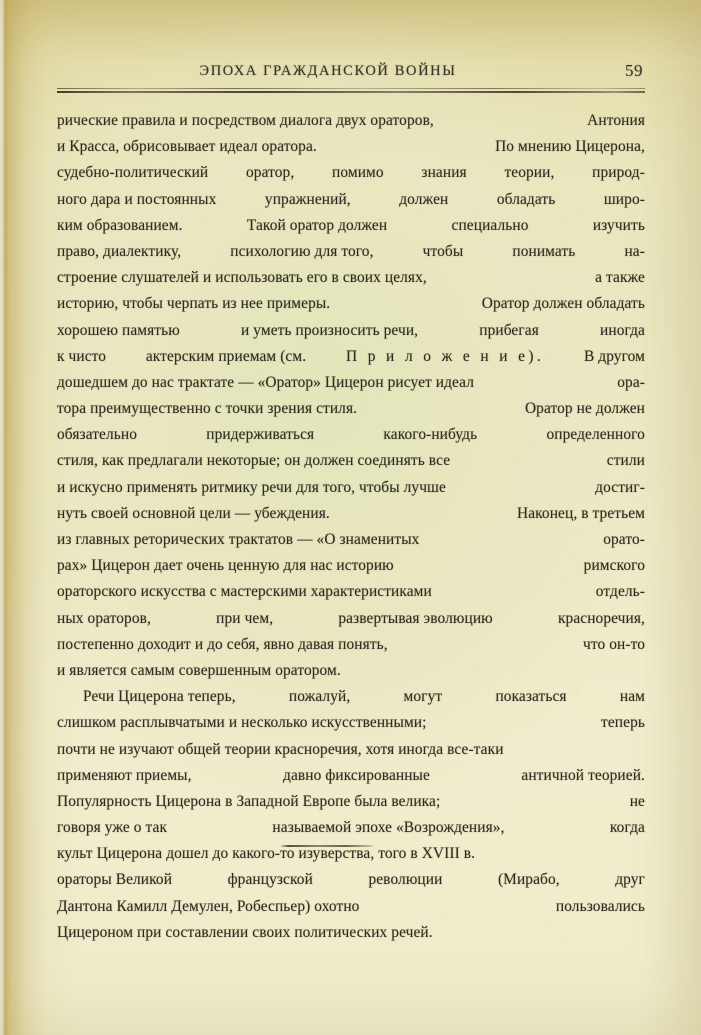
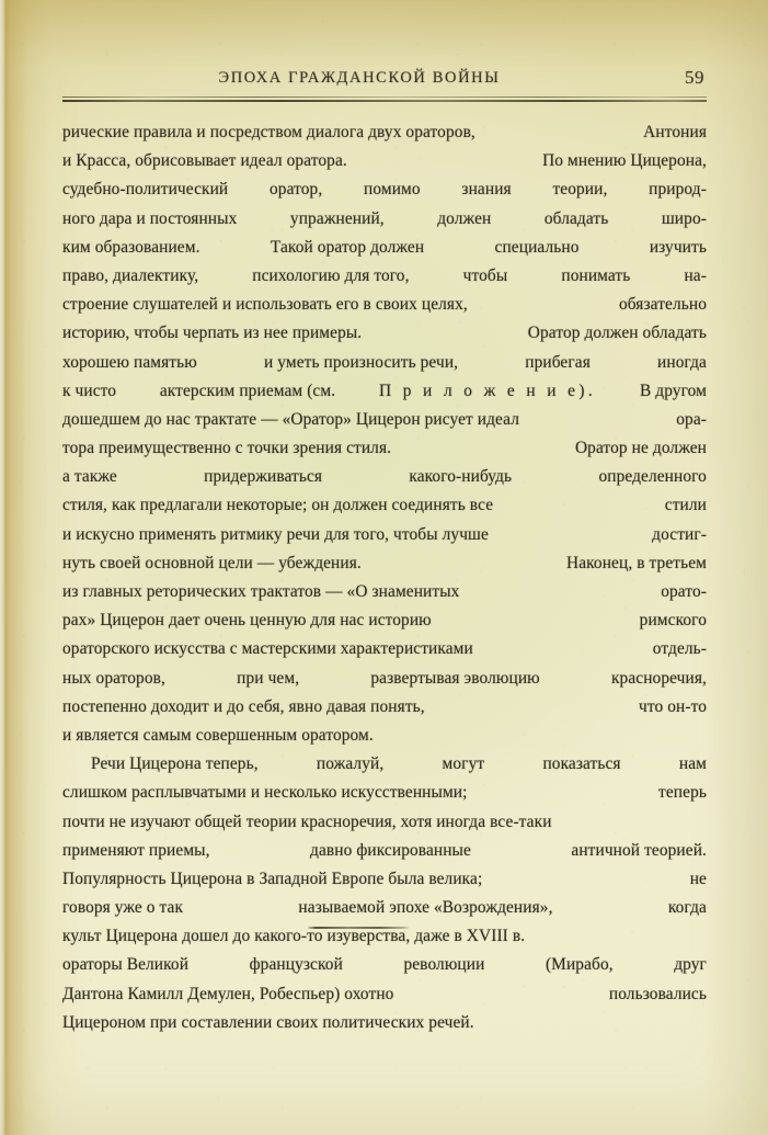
  ЭПОХА ГРАЖДАНСКОЙ ВОЙНЫ
  59
  рические правила и посредством диалога двух ораторов,
  Антония
  и Красса, обрисовывает идеал оратора.
  По мнению Цицерона,
  судебно-политический
  оратор,
  помимо
  знания
  теории,
  природ-
  ного дара и постоянных
  упражнений,
  должен
  обладать
  широ-
  ким образованием.
  Такой оратор должен
  специально
  изучить
  право, диалектику,
  психологию для того,
  чтобы
  понимать
  на-
  строение слушателей и использовать его в своих целях,
- а также
+ обязательно
  историю, чтобы черпать из нее примеры.
  Оратор должен обладать
  хорошею памятью
  и уметь произносить речи,
  прибегая
  иногда
  к чисто
  актерским приемам (см.
  П р и л о ж е н и е).
  В другом
  дошедшем до нас трактате — «Оратор» Цицерон рисует идеал
  ора-
  тора преимущественно с точки зрения стиля.
  Оратор не должен
- обязательно
+ а также
  придерживаться
  какого-нибудь
  определенного
  стиля, как предлагали некоторые; он должен соединять все
  стили
  и искусно применять ритмику речи для того, чтобы лучше
  достиг-
  нуть своей основной цели — убеждения.
  Наконец, в третьем
  из главных реторических трактатов — «О знаменитых
  орато-
  рах» Цицерон дает очень ценную для нас историю
  римского
  ораторского искусства с мастерскими характеристиками
  отдель-
  ных ораторов,
  при чем,
  развертывая эволюцию
  красноречия,
  постепенно доходит и до себя, явно давая понять,
  что он-то
  и является самым совершенным оратором.
  Речи Цицерона теперь,
  пожалуй,
  могут
  показаться
  нам
  слишком расплывчатыми и несколько искусственными;
  теперь
  почти не изучают общей теории красноречия, хотя иногда все-таки
  применяют приемы,
  давно фиксированные
  античной теорией.
  Популярность Цицерона в Западной Европе была велика;
  не
  говоря уже о так
  называемой эпохе «Возрождения»,
  когда
- культ Цицерона дошел до какого-то изуверства, того в XVIII в.
+ культ Цицерона дошел до какого-то изуверства, даже в XVIII в.
  ораторы Великой
  французской
  революции
  (Мирабо,
  друг
  Дантона Камилл Демулен, Робеспьер) охотно
  пользовались
  Цицероном при составлении своих политических речей.
